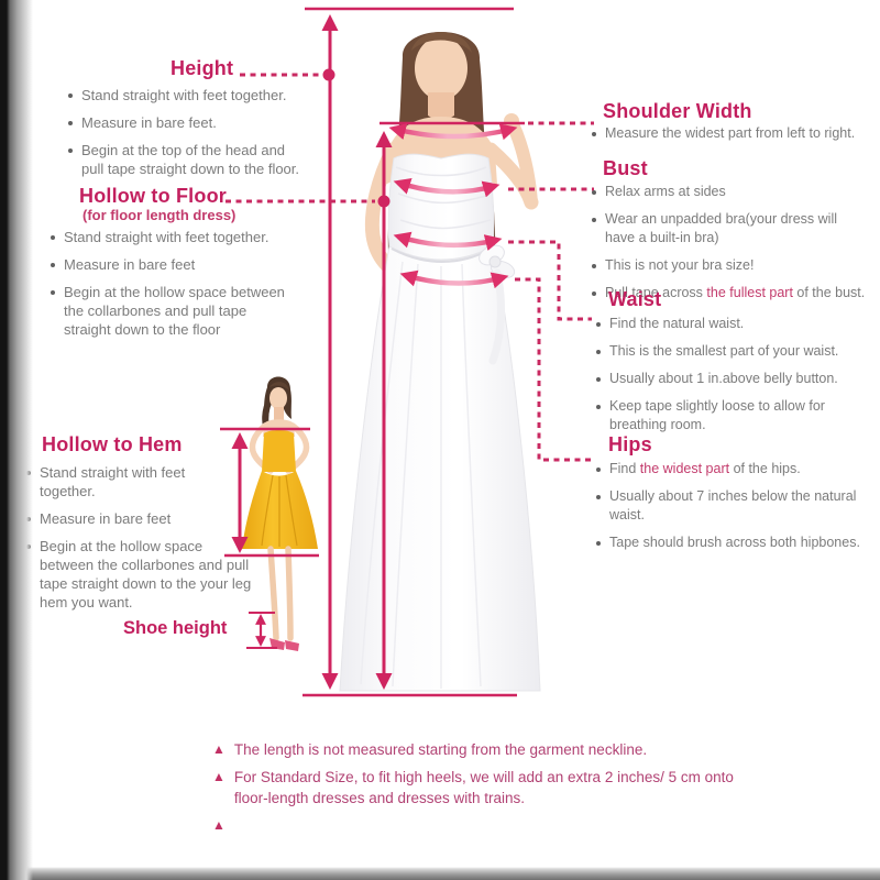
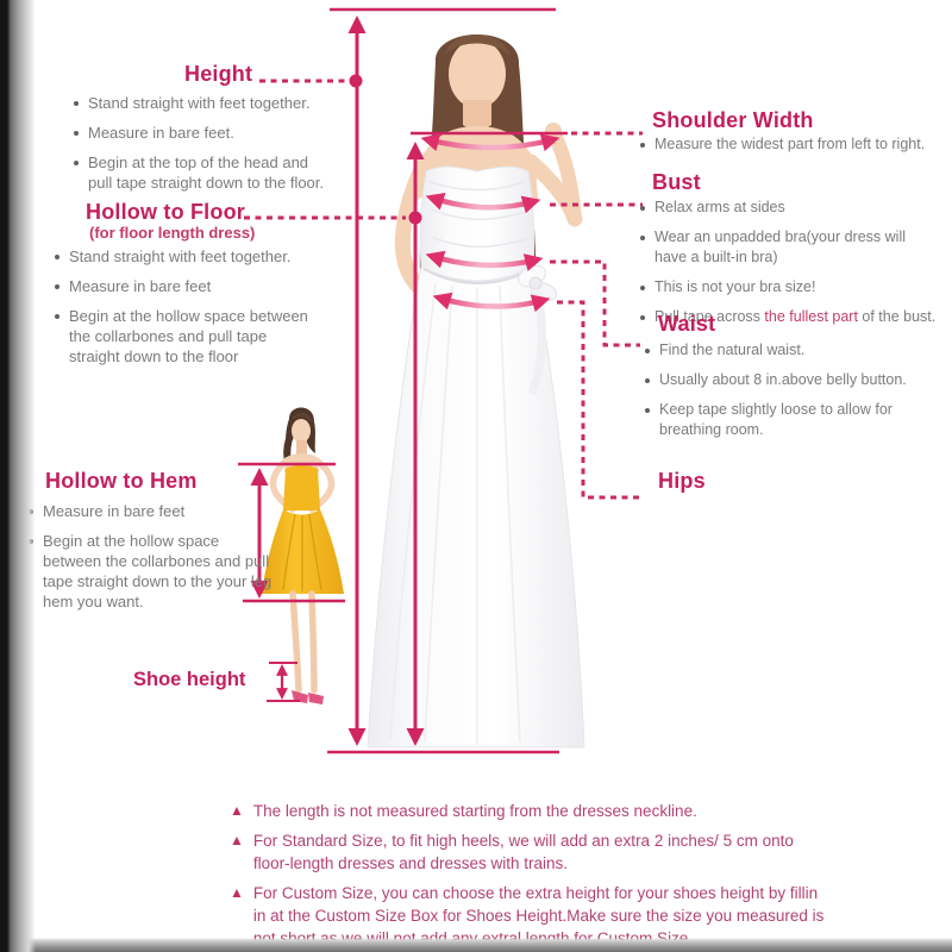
  Height
  Stand straight with feet together.
  Measure in bare feet.
  Begin at the top of the head and
  pull tape straight down to the floor.
  Hollow to Floor
  (for floor length dress)
  Stand straight with feet together.
  Measure in bare feet
  Begin at the hollow space between
  the collarbones and pull tape
  straight down to the floor
  Hollow to Hem
- Stand straight with feet
- together.
  Measure in bare feet
  Begin at the hollow space
  between the collarbones and pull
  tape straight down to the your leg
  hem you want.
  Shoe height
  Shoulder Width
  Measure the widest part from left to right.
  Bust
  Relax arms at sides
  Wear an unpadded bra(your dress will
  have a built-in bra)
  This is not your bra size!
  Pull tape across the fullest part of the bust.
  Waist
  Find the natural waist.
- This is the smallest part of your waist.
- Usually about 1 in.above belly button.
+ Usually about 8 in.above belly button.
  Keep tape slightly loose to allow for
  breathing room.
  Hips
- Find the widest part of the hips.
- Usually about 7 inches below the natural
- waist.
- Tape should brush across both hipbones.
  ▲
- The length is not measured starting from the garment neckline.
+ The length is not measured starting from the dresses neckline.
  ▲
  For Standard Size, to fit high heels, we will add an extra 2 inches/ 5 cm onto
  floor-length dresses and dresses with trains.
  ▲
+ For Custom Size, you can choose the extra height for your shoes height by fillin
+ in at the Custom Size Box for Shoes Height.Make sure the size you measured is
